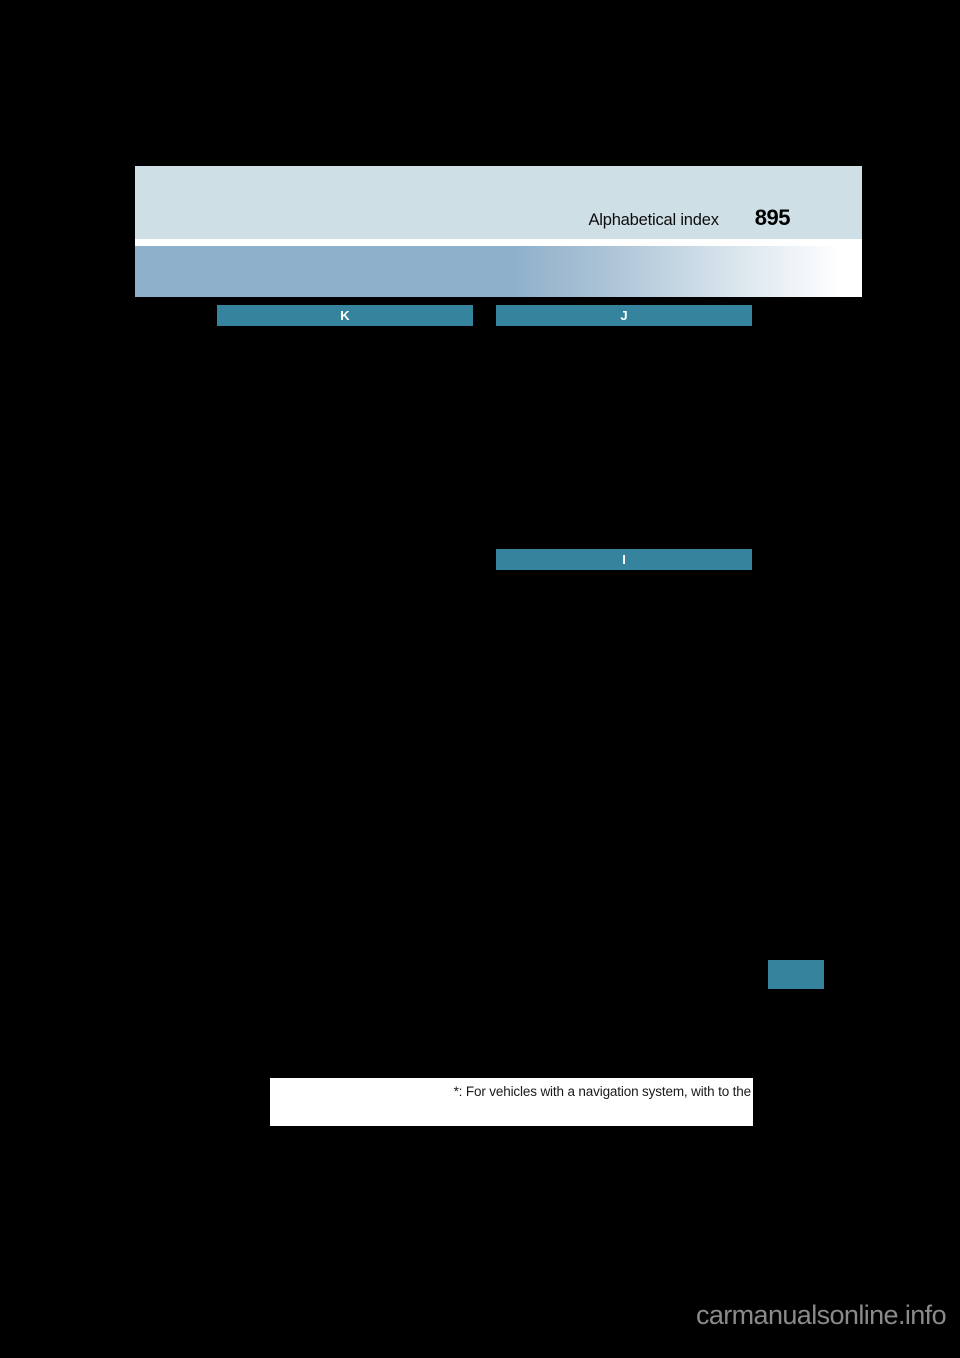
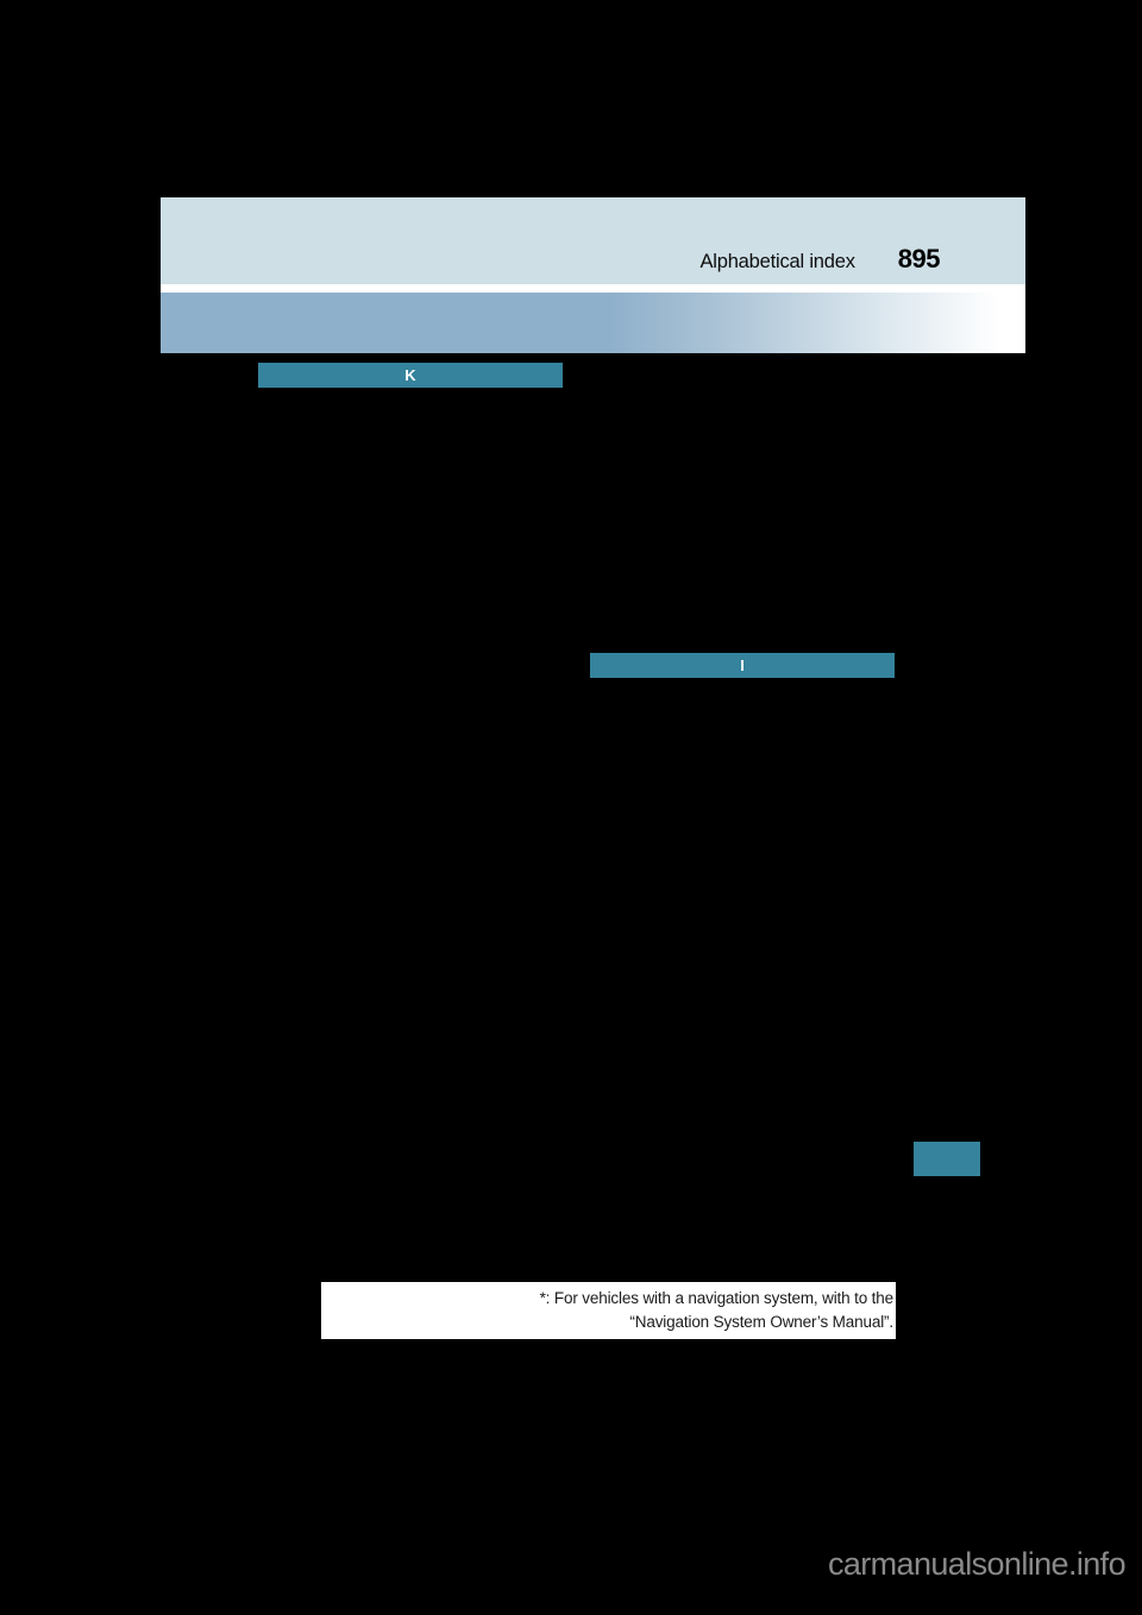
  Alphabetical index
  895
  K
- J
  I
  *: For vehicles with a navigation system, with to the
+ “Navigation System Owner’s Manual”.
  carmanualsonline.info
